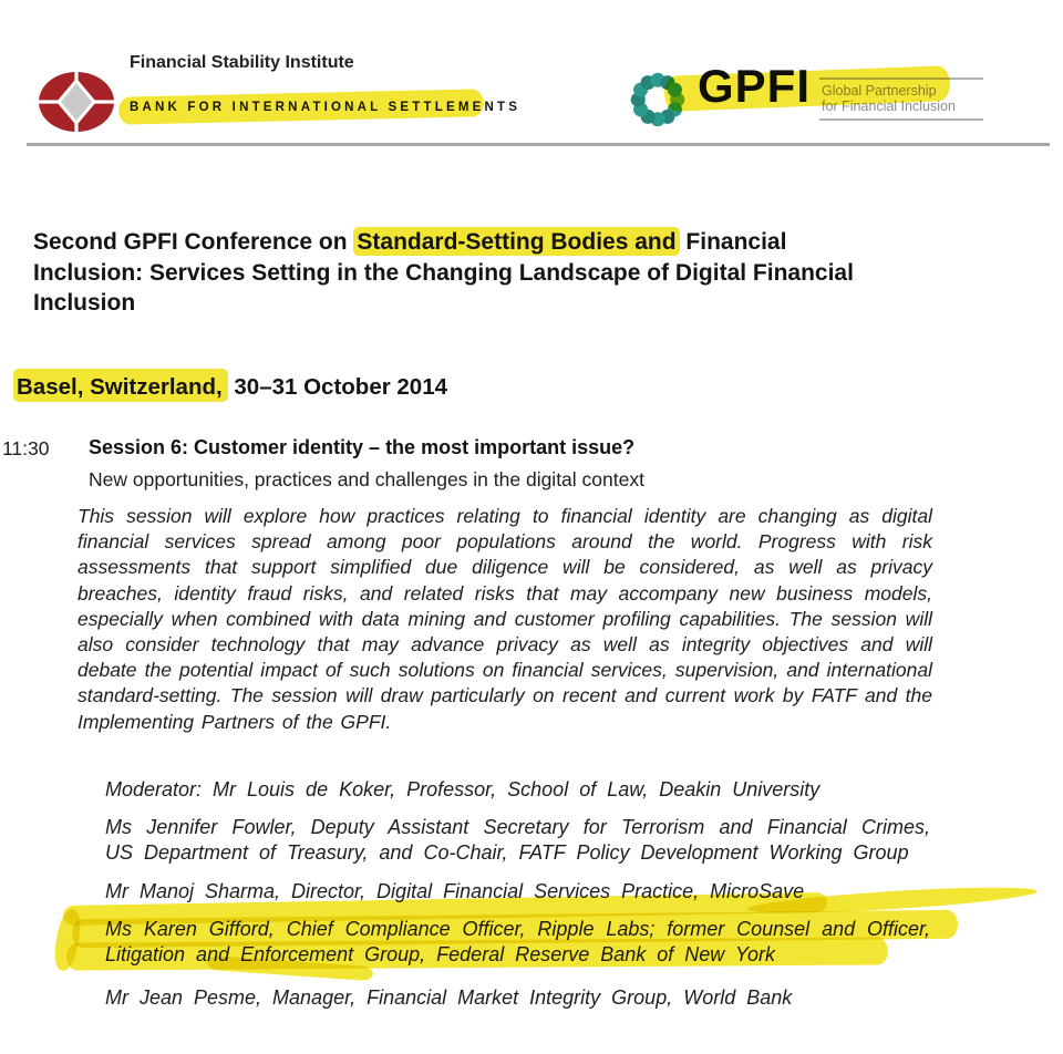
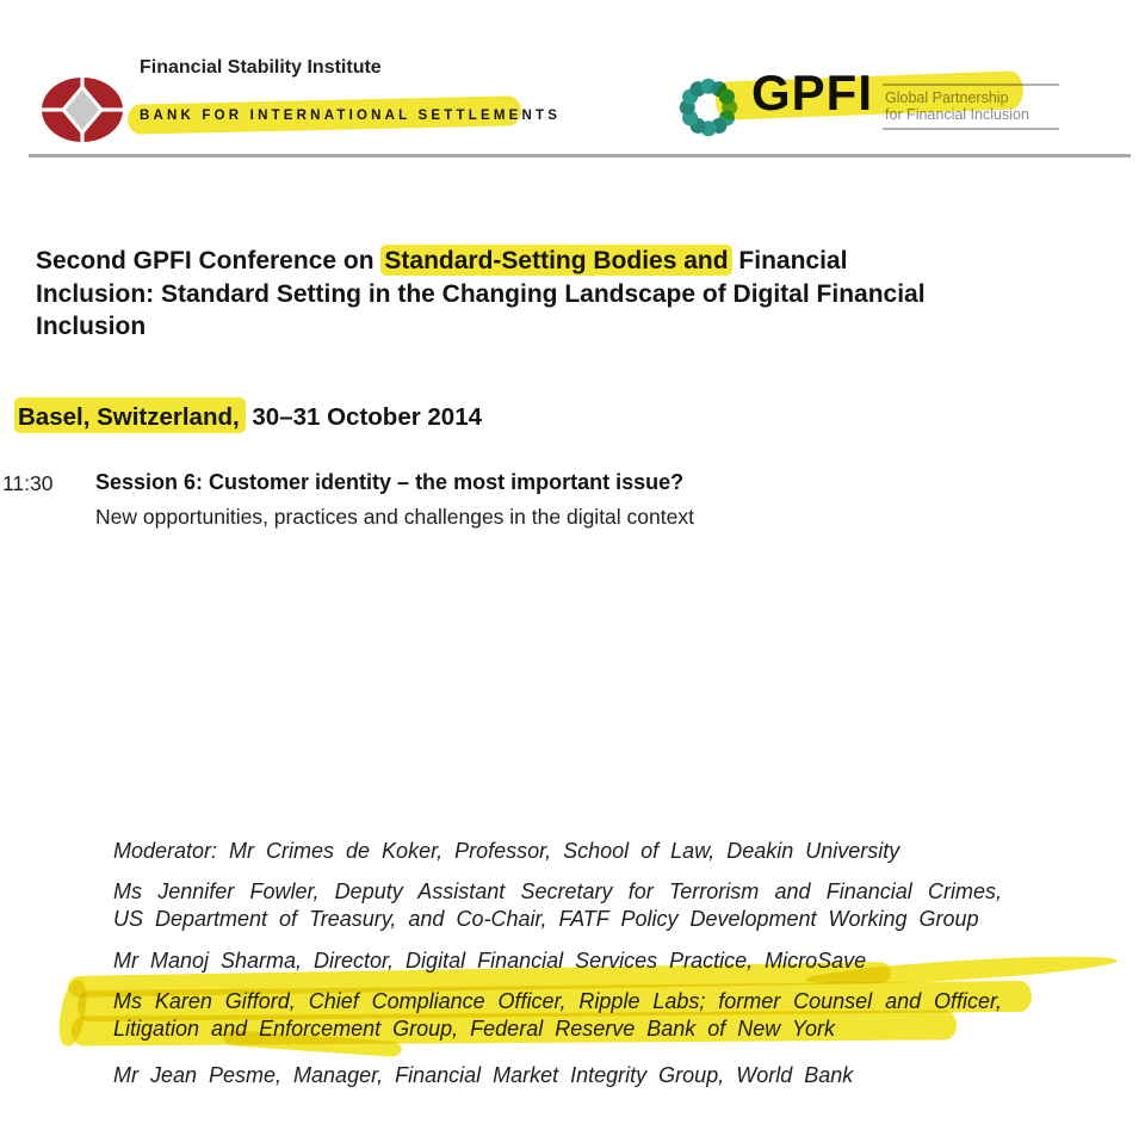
  Financial Stability Institute
  for Financial Inclusion
- Second GPFI Conference on Standard-Setting Bodies and Financial Inclusion: Services Setting in the Changing Landscape of Digital Financial Inclusion
+ Second GPFI Conference on Standard-Setting Bodies and Financial Inclusion: Standard Setting in the Changing Landscape of Digital Financial Inclusion
  Basel, Switzerland, 30–31 October 2014
  11:30
  Session 6: Customer identity – the most important issue?
  New opportunities, practices and challenges in the digital context
- This session will explore how practices relating to financial identity are changing as digital financial services spread among poor populations around the world. Progress with risk assessments that support simplified due diligence will be considered, as well as privacy breaches, identity fraud risks, and related risks that may accompany new business models, especially when combined with data mining and customer profiling capabilities. The session will also consider technology that may advance privacy as well as integrity objectives and will debate the potential impact of such solutions on financial services, supervision, and international standard-setting. The session will draw particularly on recent and current work by FATF and the Implementing Partners of the GPFI.
- Moderator: Mr Louis de Koker, Professor, School of Law, Deakin University
+ Moderator: Mr Crimes de Koker, Professor, School of Law, Deakin University
  Ms Jennifer Fowler, Deputy Assistant Secretary for Terrorism and Financial Crimes, US Department of Treasury, and Co-Chair, FATF Policy Development Working Group
  Mr Manoj Sharma, Director, Digital Financial Services Practice, MicroSave
  Mr Jean Pesme, Manager, Financial Market Integrity Group, World Bank
